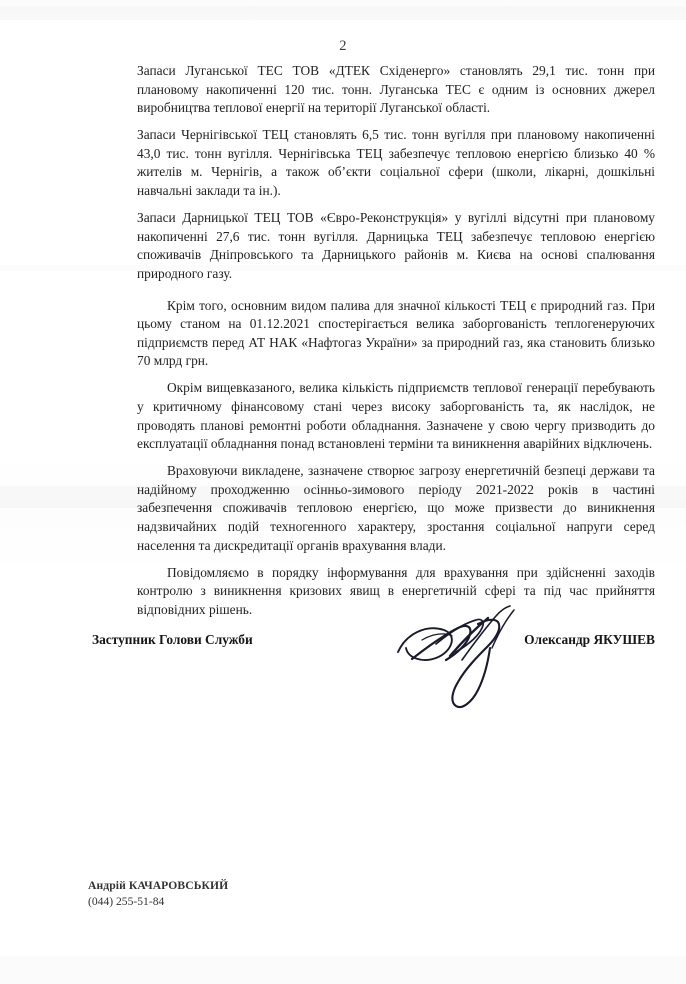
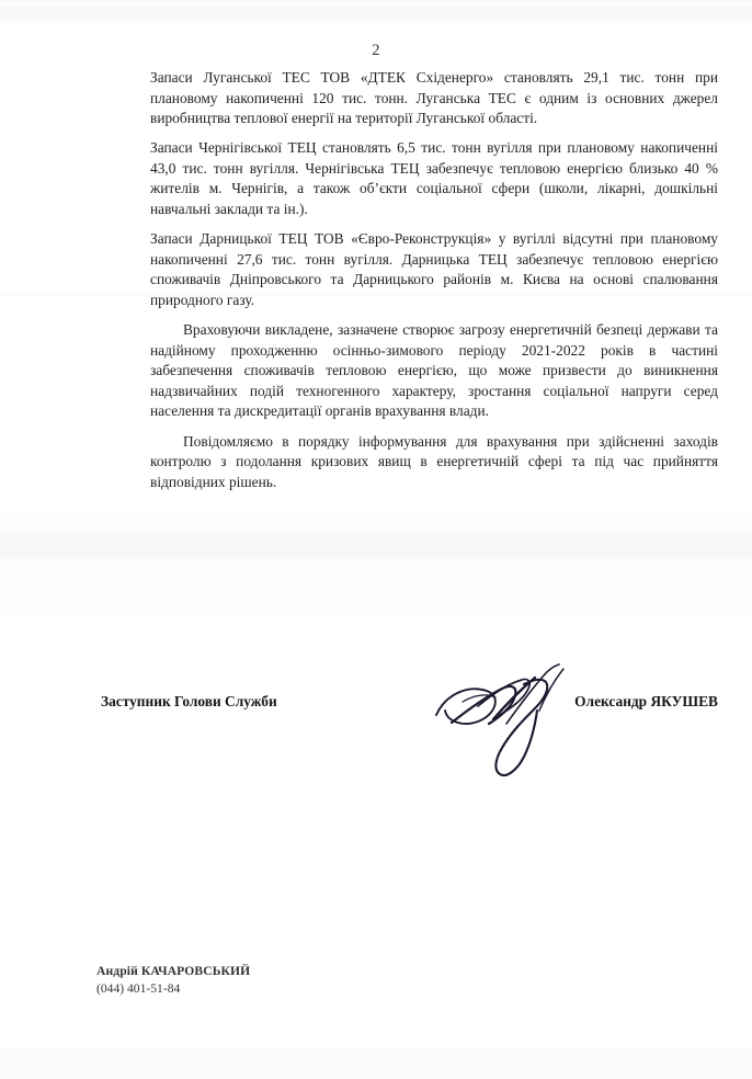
  2
  Запаси Луганської ТЕС ТОВ «ДТЕК Східенерго» становлять 29,1 тис. тонн при плановому накопиченні 120 тис. тонн. Луганська ТЕС є одним із основних джерел виробництва теплової енергії на території Луганської області.
  Запаси Чернігівської ТЕЦ становлять 6,5 тис. тонн вугілля при плановому накопиченні 43,0 тис. тонн вугілля. Чернігівська ТЕЦ забезпечує тепловою енергією близько 40 % жителів м. Чернігів, а також об’єкти соціальної сфери (школи, лікарні, дошкільні навчальні заклади та ін.).
  Запаси Дарницької ТЕЦ ТОВ «Євро-Реконструкція» у вугіллі відсутні при плановому накопиченні 27,6 тис. тонн вугілля. Дарницька ТЕЦ забезпечує тепловою енергією споживачів Дніпровського та Дарницького районів м. Києва на основі спалювання природного газу.
- Крім того, основним видом палива для значної кількості ТЕЦ є природний газ. При цьому станом на 01.12.2021 спостерігається велика заборгованість теплогенеруючих підприємств перед АТ НАК «Нафтогаз України» за природний газ, яка становить близько 70 млрд грн.
- Окрім вищевказаного, велика кількість підприємств теплової генерації перебувають у критичному фінансовому стані через високу заборгованість та, як наслідок, не проводять планові ремонтні роботи обладнання. Зазначене у свою чергу призводить до експлуатації обладнання понад встановлені терміни та виникнення аварійних відключень.
  Враховуючи викладене, зазначене створює загрозу енергетичній безпеці держави та надійному проходженню осінньо-зимового періоду 2021-2022 років в частині забезпечення споживачів тепловою енергією, що може призвести до виникнення надзвичайних подій техногенного характеру, зростання соціальної напруги серед населення та дискредитації органів врахування влади.
- Повідомляємо в порядку інформування для врахування при здійсненні заходів контролю з виникнення кризових явищ в енергетичній сфері та під час прийняття відповідних рішень.
+ Повідомляємо в порядку інформування для врахування при здійсненні заходів контролю з подолання кризових явищ в енергетичній сфері та під час прийняття відповідних рішень.
  Заступник Голови Служби
  Олександр ЯКУШЕВ
  Андрій КАЧАРОВСЬКИЙ
- (044) 255-51-84
+ (044) 401-51-84
